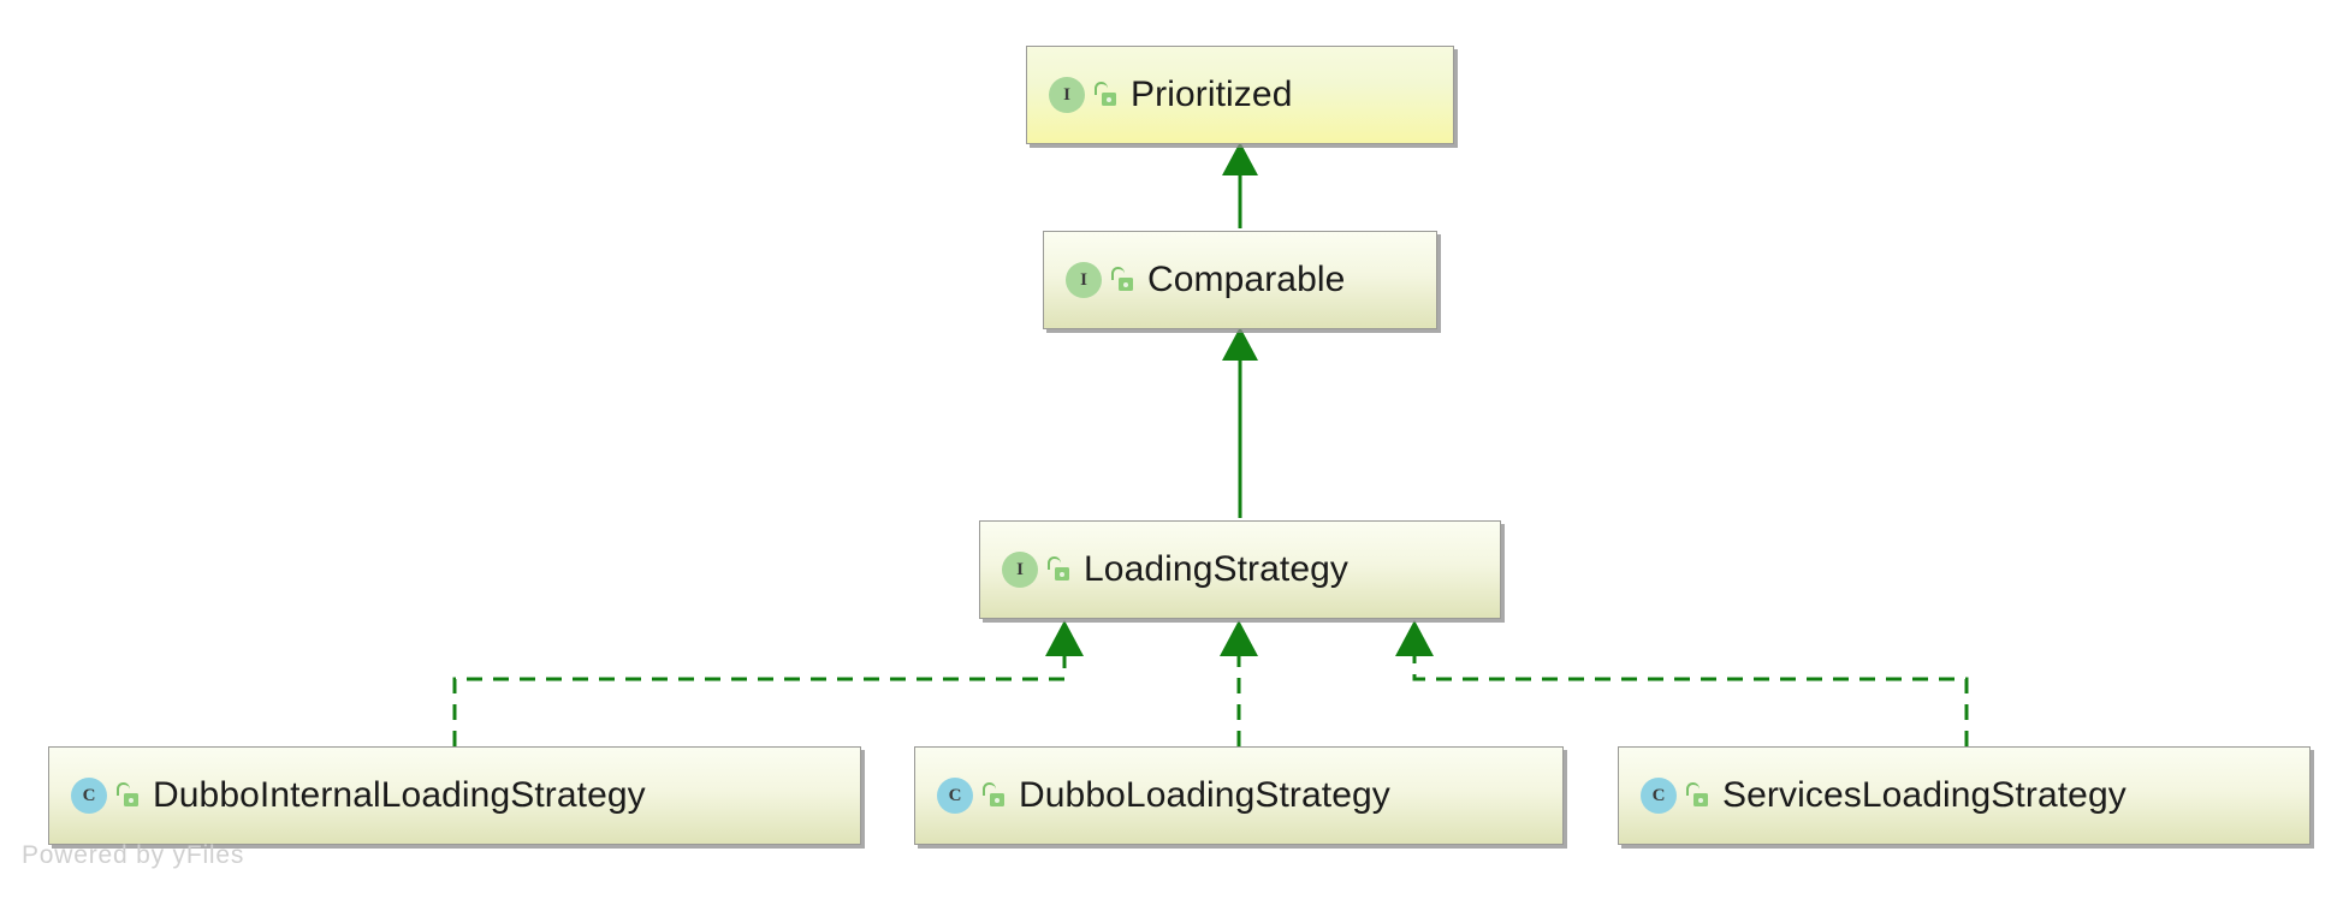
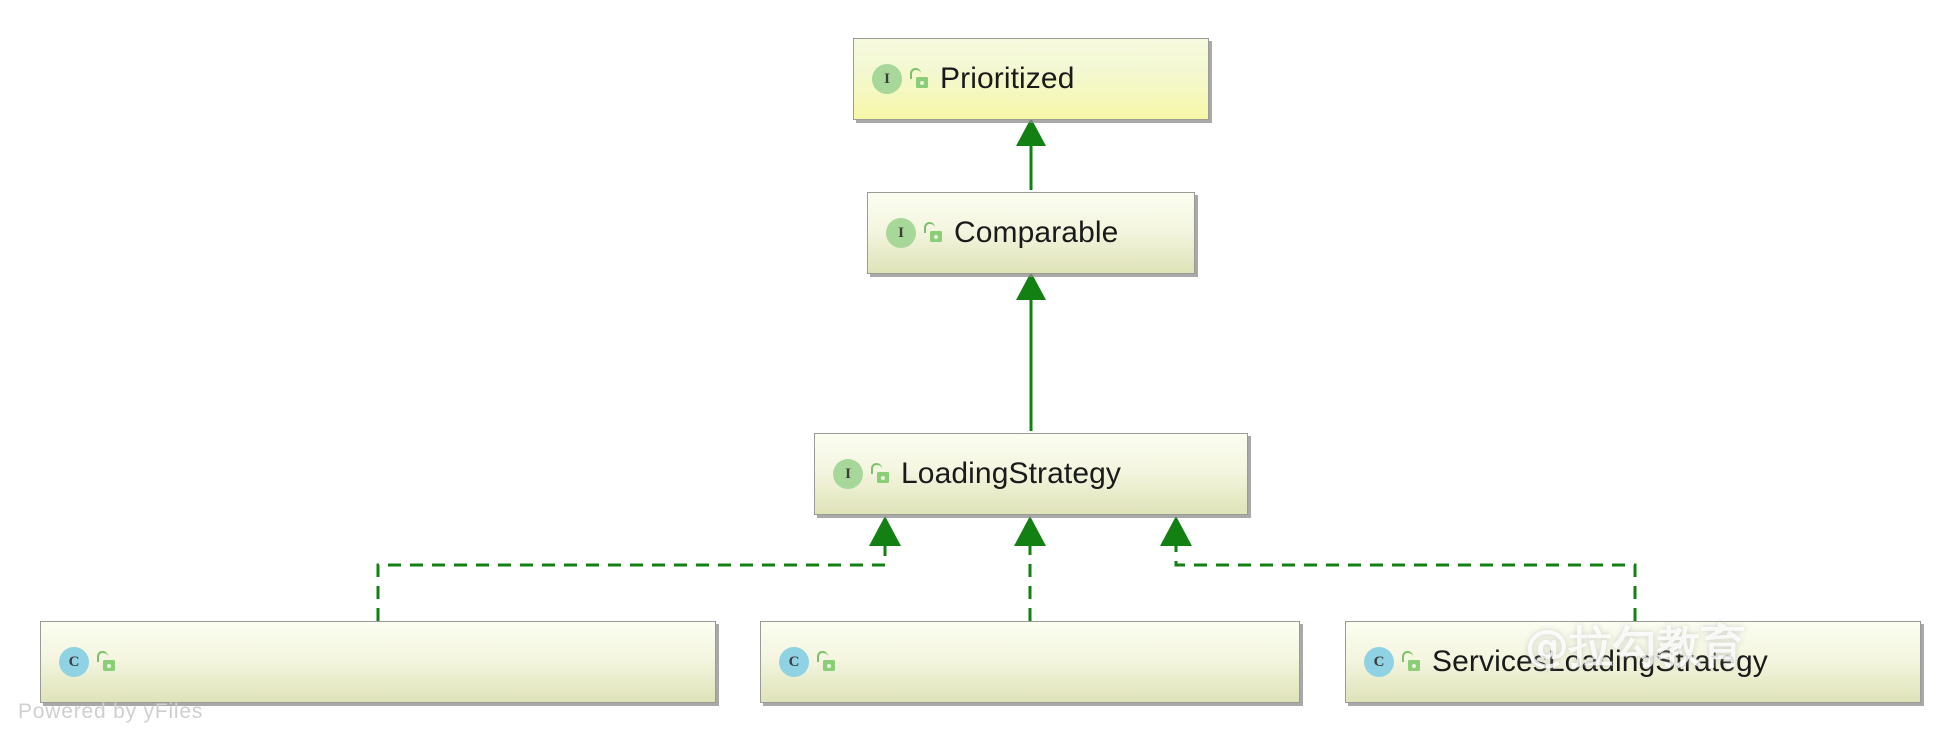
  I
  Prioritized
  I
  Comparable
  I
  LoadingStrategy
  C
- DubboInternalLoadingStrategy
  C
- DubboLoadingStrategy
  C
  ServicesLoadingStrategy
+ @拉勾教育
  Powered by yFiles
